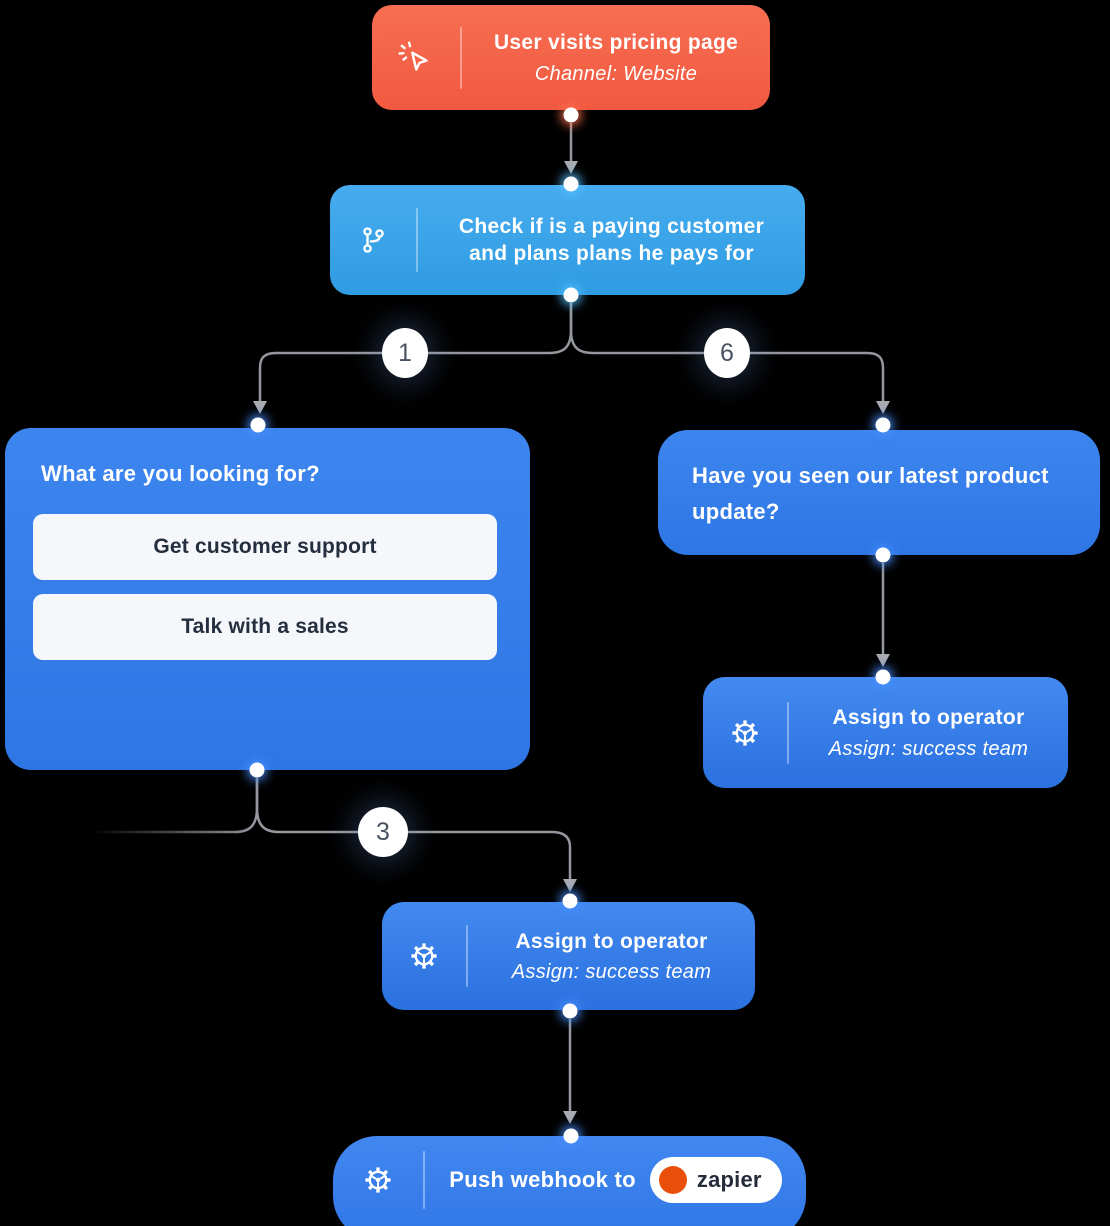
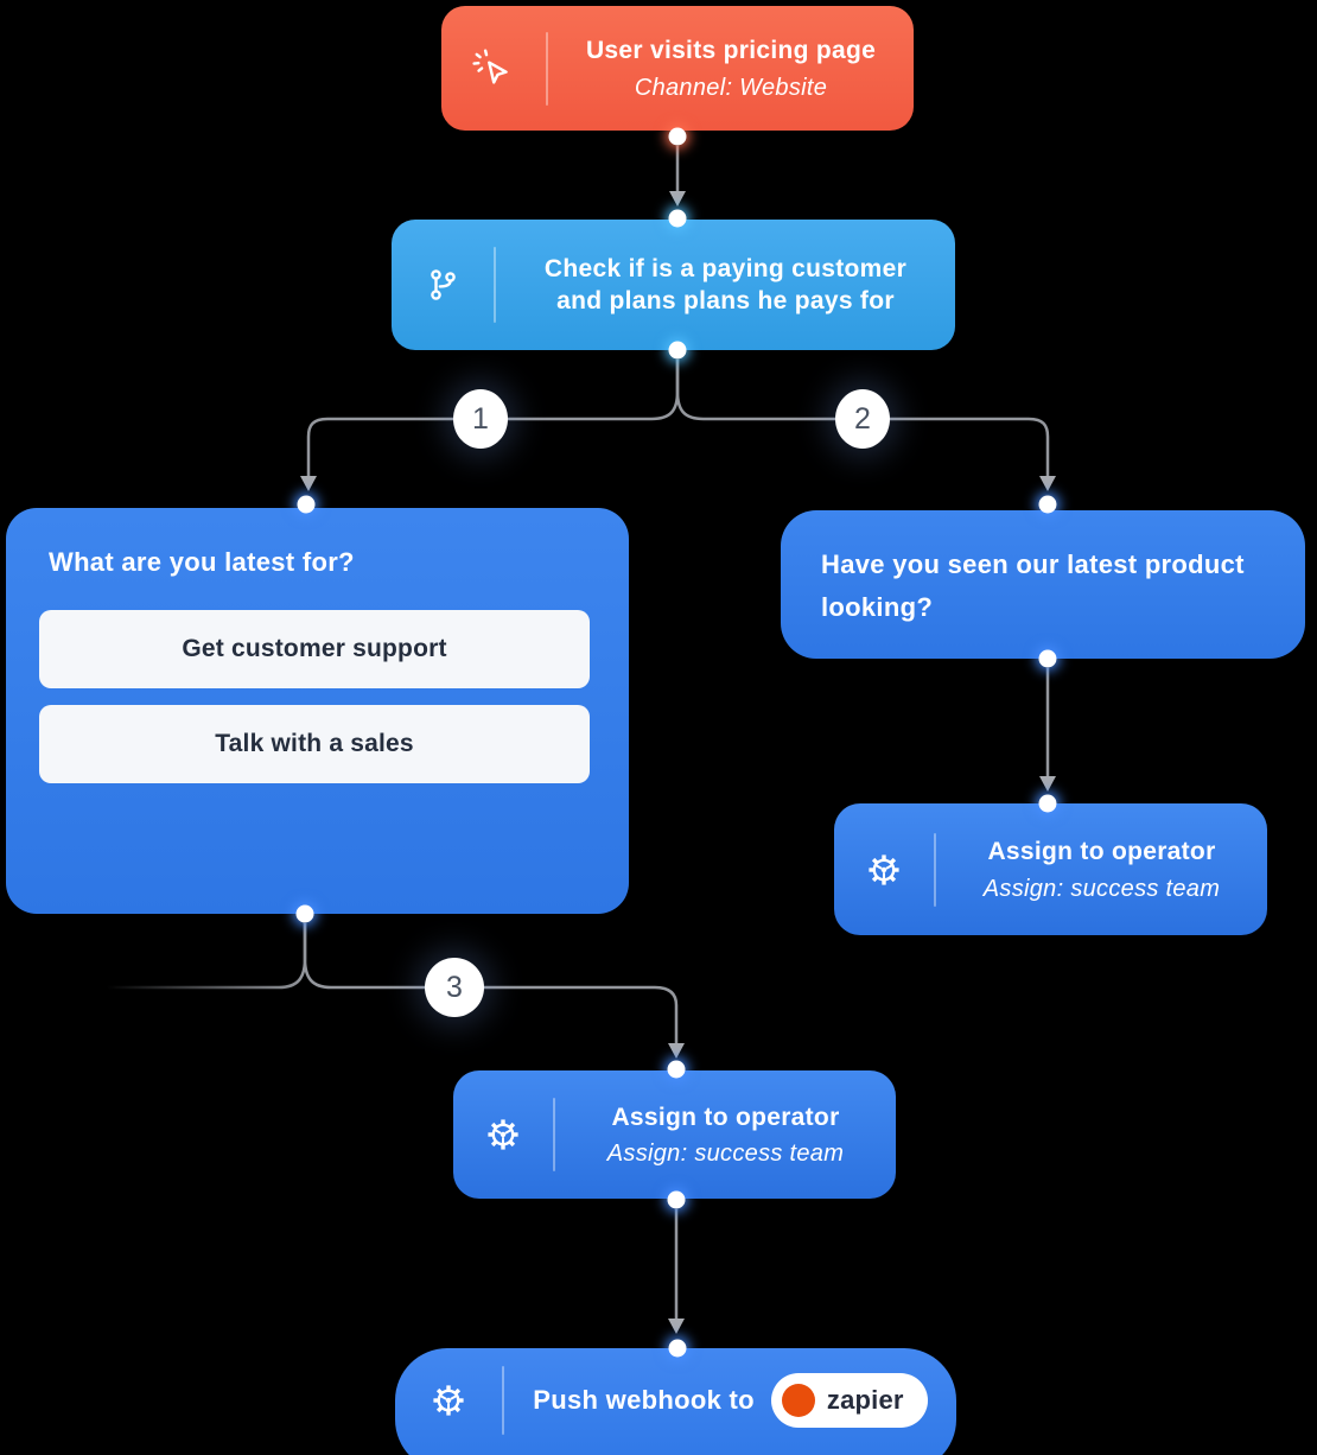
  User visits pricing page
  Channel: Website
  Check if is a paying customer and plans plans he pays for
- What are you looking for?
+ What are you latest for?
  Get customer support
  Talk with a sales
- Have you seen our latest product update?
+ Have you seen our latest product looking?
  Assign to operator
  Assign: success team
  Assign to operator
  Assign: success team
  Push webhook to
  zapier
  1
- 6
+ 2
  3
